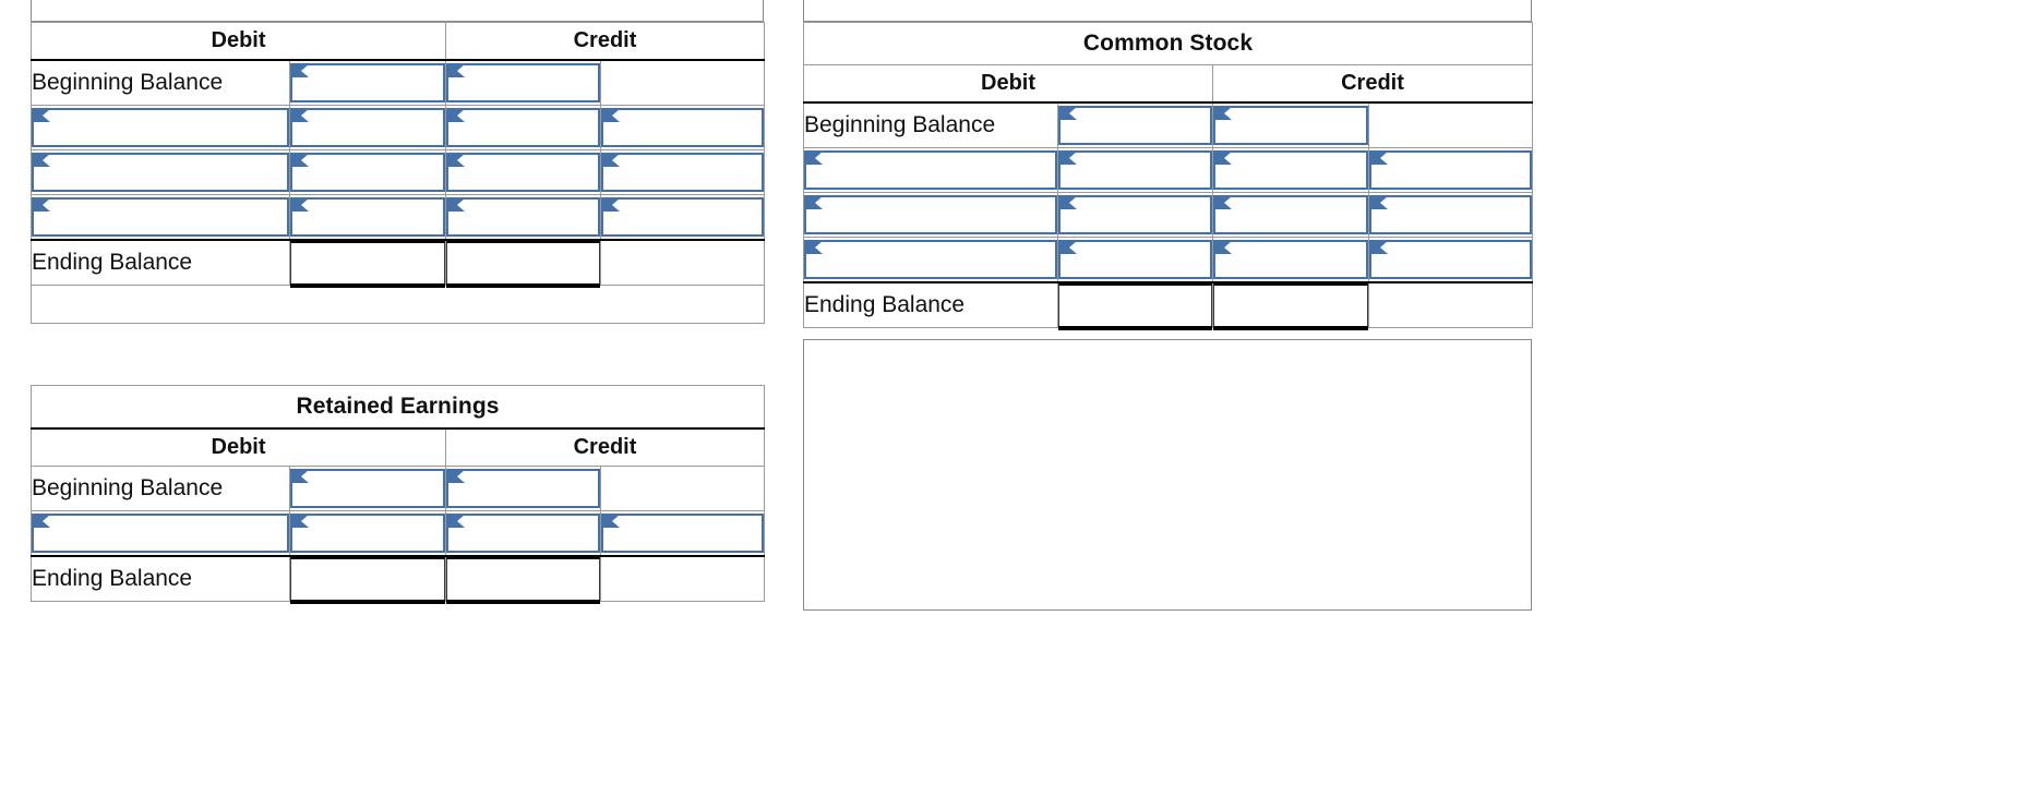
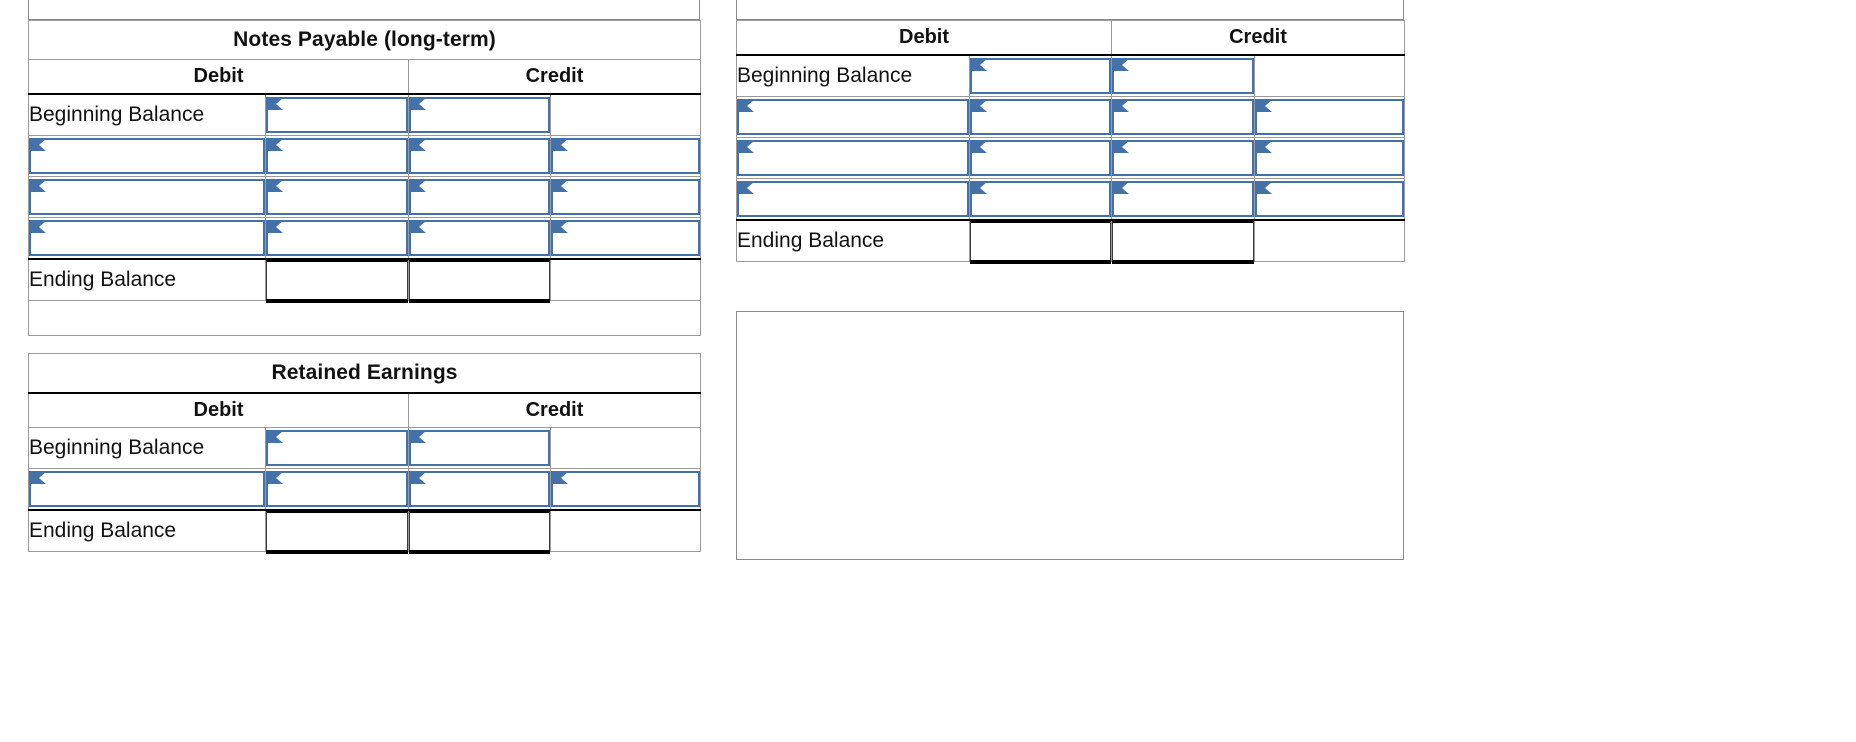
+ Notes Payable (long-term)
  Debit	Credit
  Beginning Balance
  Ending Balance
  Retained Earnings
  Debit	Credit
  Beginning Balance
  Ending Balance
- Common Stock
  Debit	Credit
  Beginning Balance
  Ending Balance
